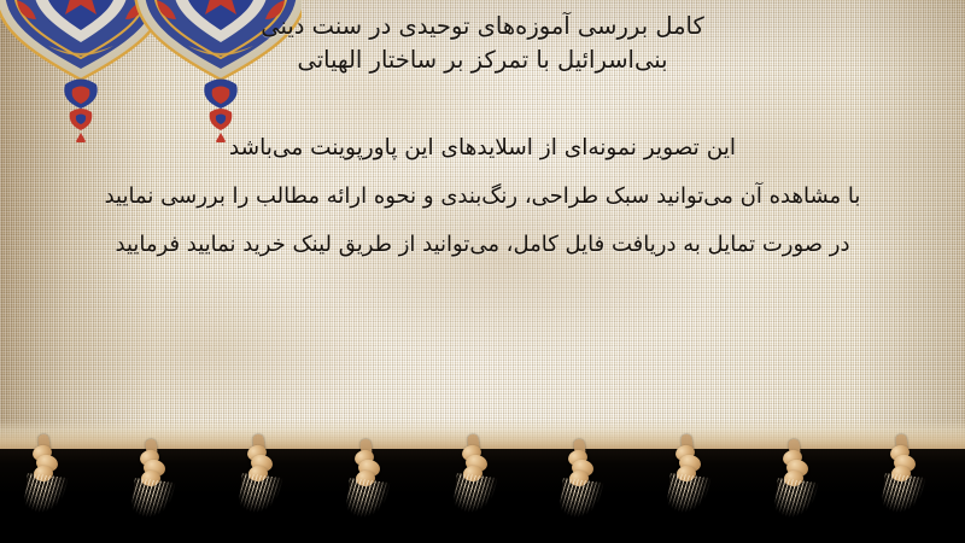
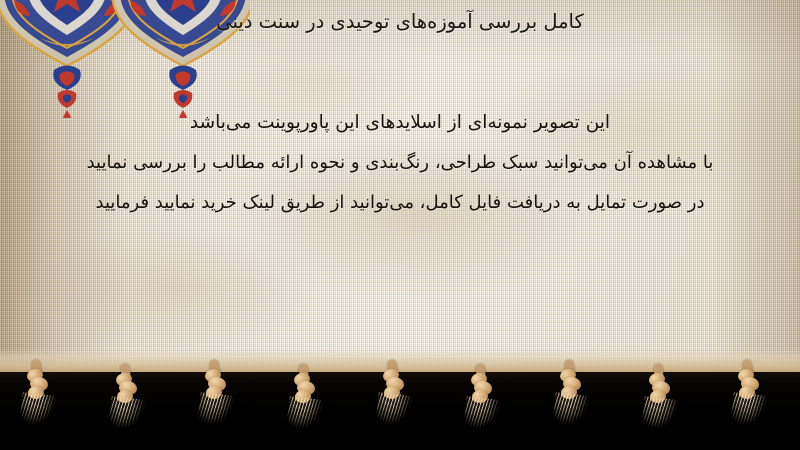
  کامل بررسی آموزه‌های توحیدی در سنت دینی
- بنی‌اسرائیل با تمرکز بر ساختار الهیاتی
  این تصویر نمونه‌ای از اسلایدهای این پاورپوینت می‌باشد
  با مشاهده آن میتوانید سبک طراحی، رنگ‌بندی و نحوه ارائه مطالب را بررسی نمایید
  در صورت تمایل به دریافت فایل کامل، می‌توانید از طریق لینک خرید نمایید فرمایید
